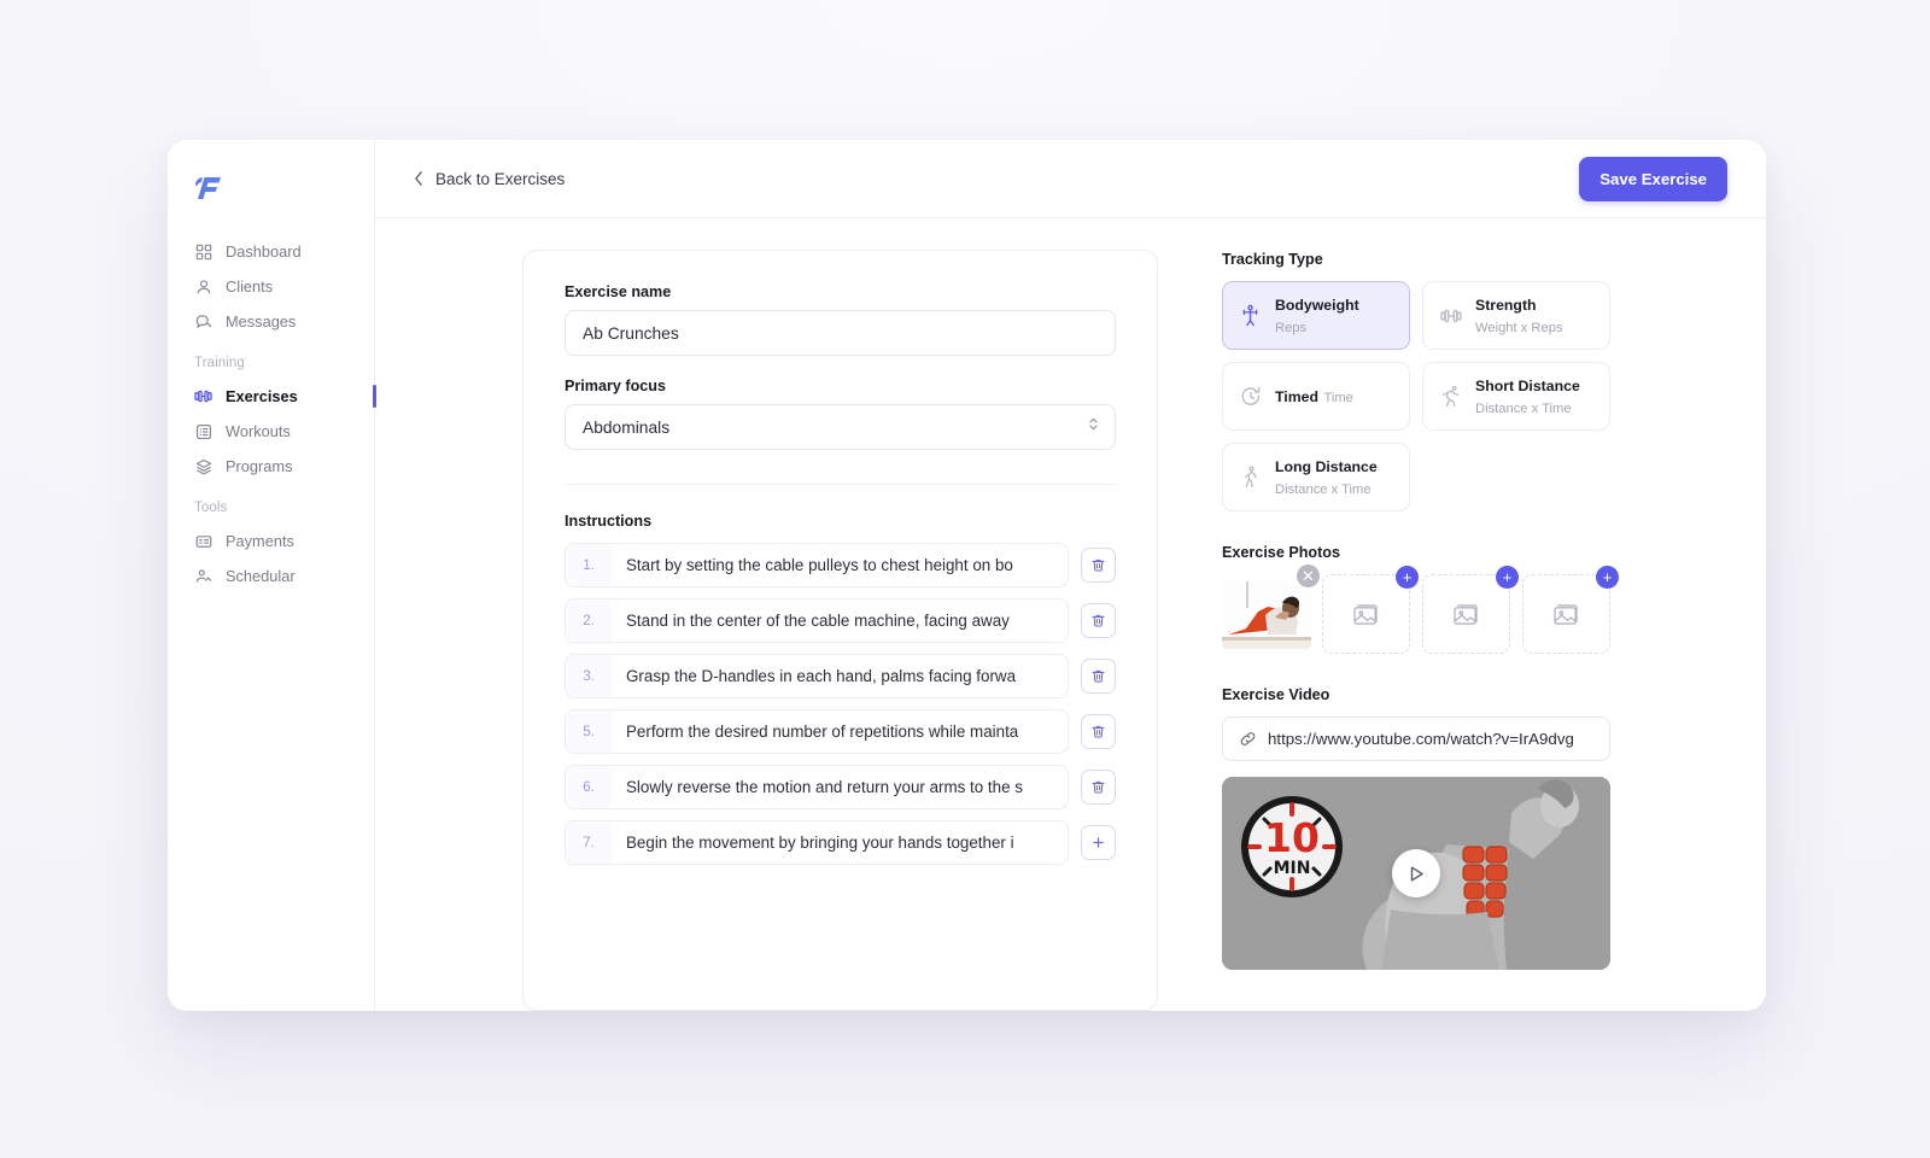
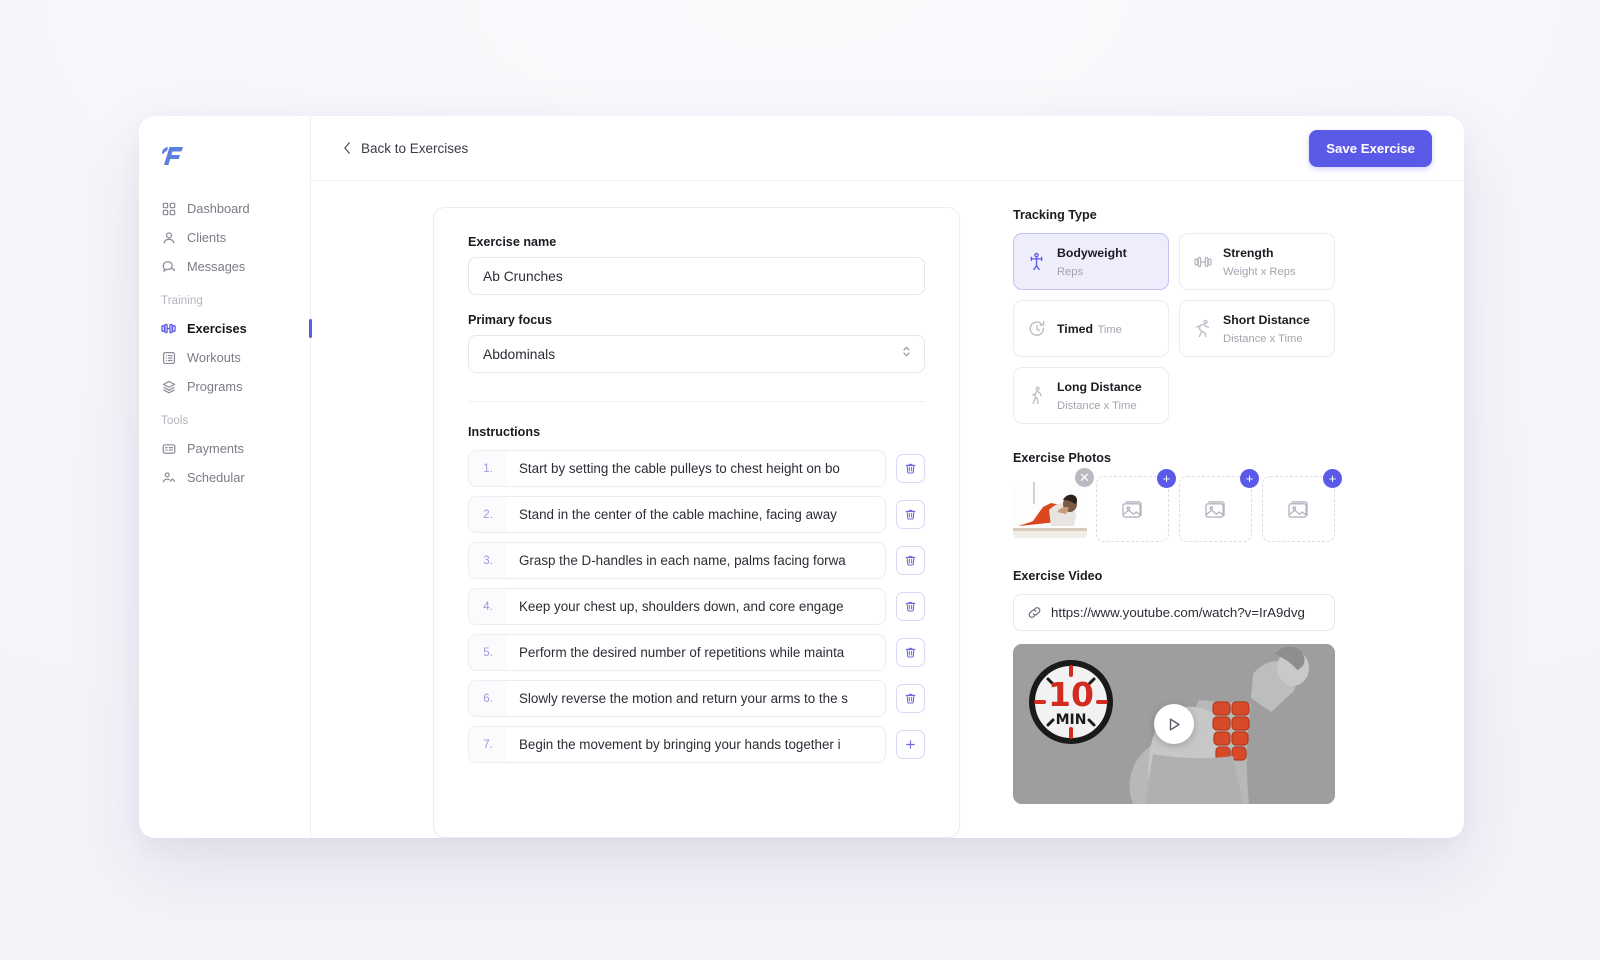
  Dashboard
  Clients
  Messages
  Training
  Exercises
  Workouts
  Programs
  Tools
  Payments
  Schedular
  Back to Exercises
  Save Exercise
  Exercise name
  Ab Crunches
  Primary focus
  Abdominals
  Instructions
  1.
  Start by setting the cable pulleys to chest height on bo
  2.
  Stand in the center of the cable machine, facing away
  3.
- Grasp the D-handles in each hand, palms facing forwa
+ Grasp the D-handles in each name, palms facing forwa
+ 4.
+ Keep your chest up, shoulders down, and core engage
  5.
  Perform the desired number of repetitions while mainta
  6.
  Slowly reverse the motion and return your arms to the s
  7.
  Begin the movement by bringing your hands together i
  Tracking Type
  Bodyweight Reps
  Strength Weight x Reps
  Timed Time
  Short Distance Distance x Time
  Long Distance Distance x Time
  Exercise Photos
  ✕
  +
  +
  +
  Exercise Video
  https://www.youtube.com/watch?v=IrA9dvg
  10
  MIN
